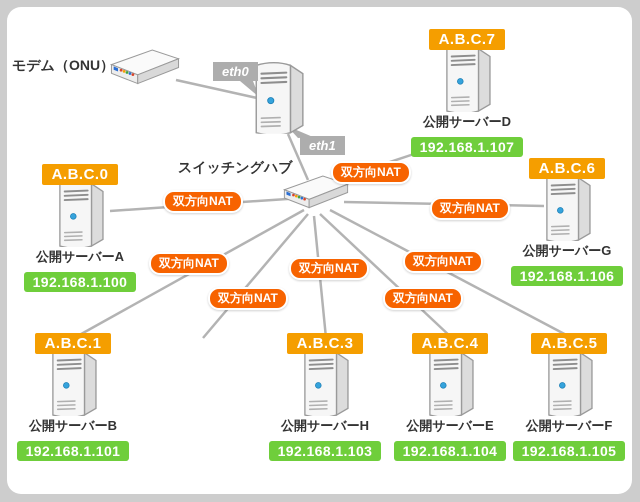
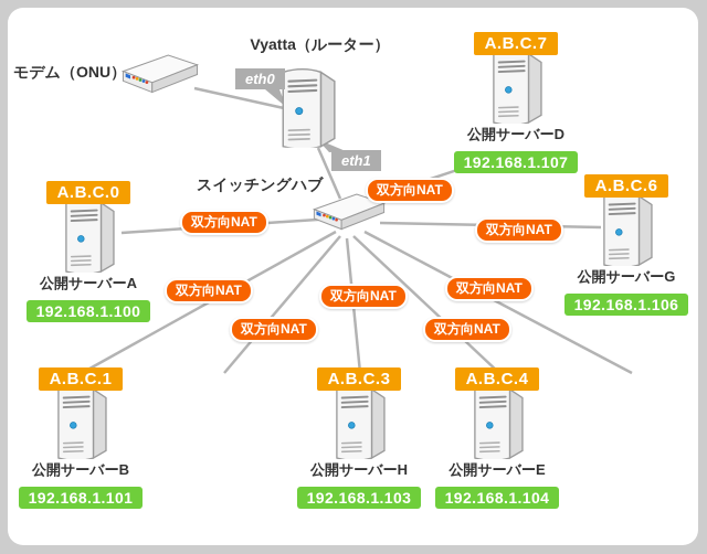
  モデム（ONU）
+ Vyatta（ルーター）
  スイッチングハブ
  eth0
  eth1
  双方向NAT
  双方向NAT
  双方向NAT
  双方向NAT
  双方向NAT
  双方向NAT
  双方向NAT
  双方向NAT
  A.B.C.0
  公開サーバーA
  192.168.1.100
  A.B.C.7
  公開サーバーD
  192.168.1.107
  A.B.C.6
  公開サーバーG
  192.168.1.106
  A.B.C.1
  公開サーバーB
  192.168.1.101
  A.B.C.3
  公開サーバーH
  192.168.1.103
  A.B.C.4
  公開サーバーE
  192.168.1.104
- A.B.C.5
- 公開サーバーF
- 192.168.1.105
